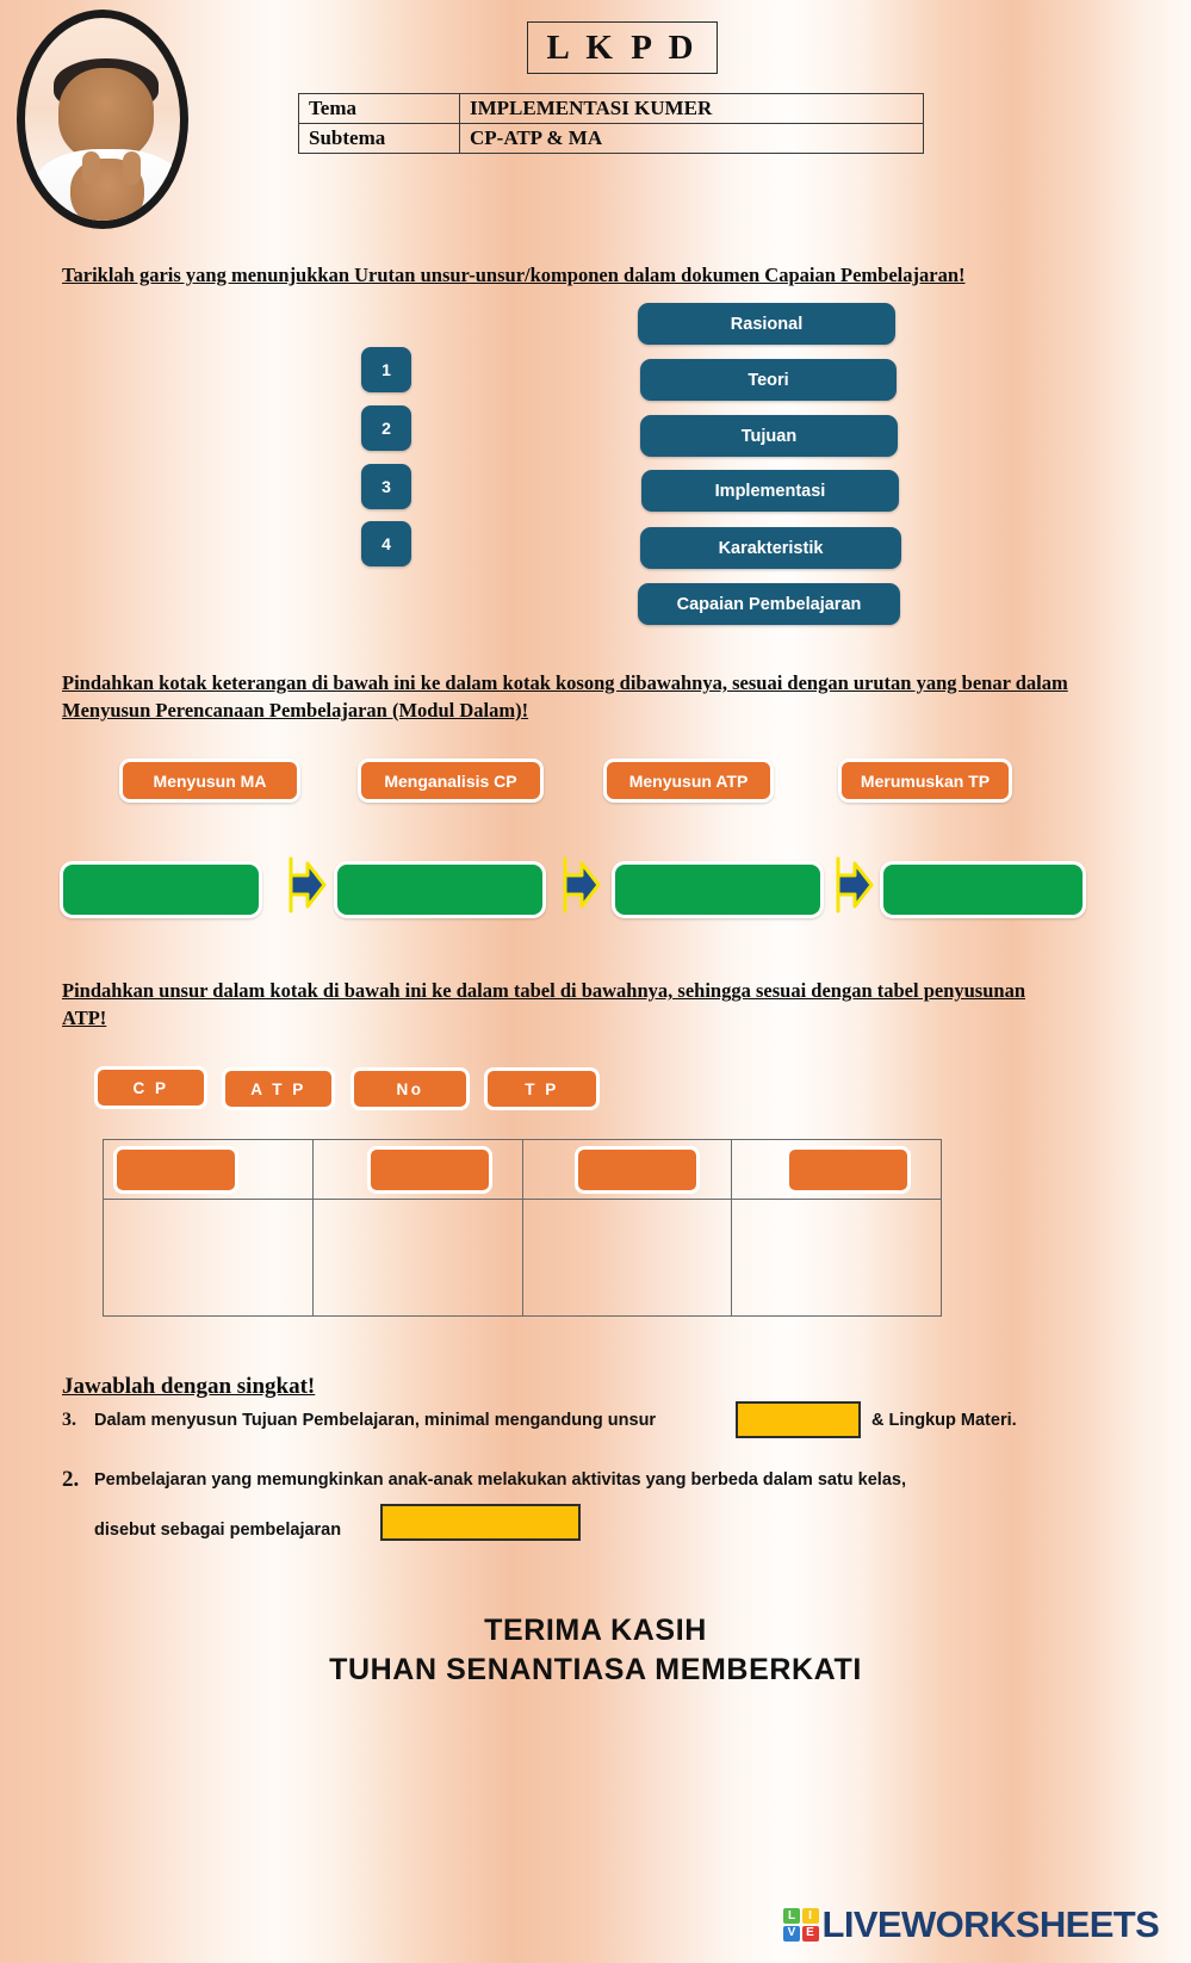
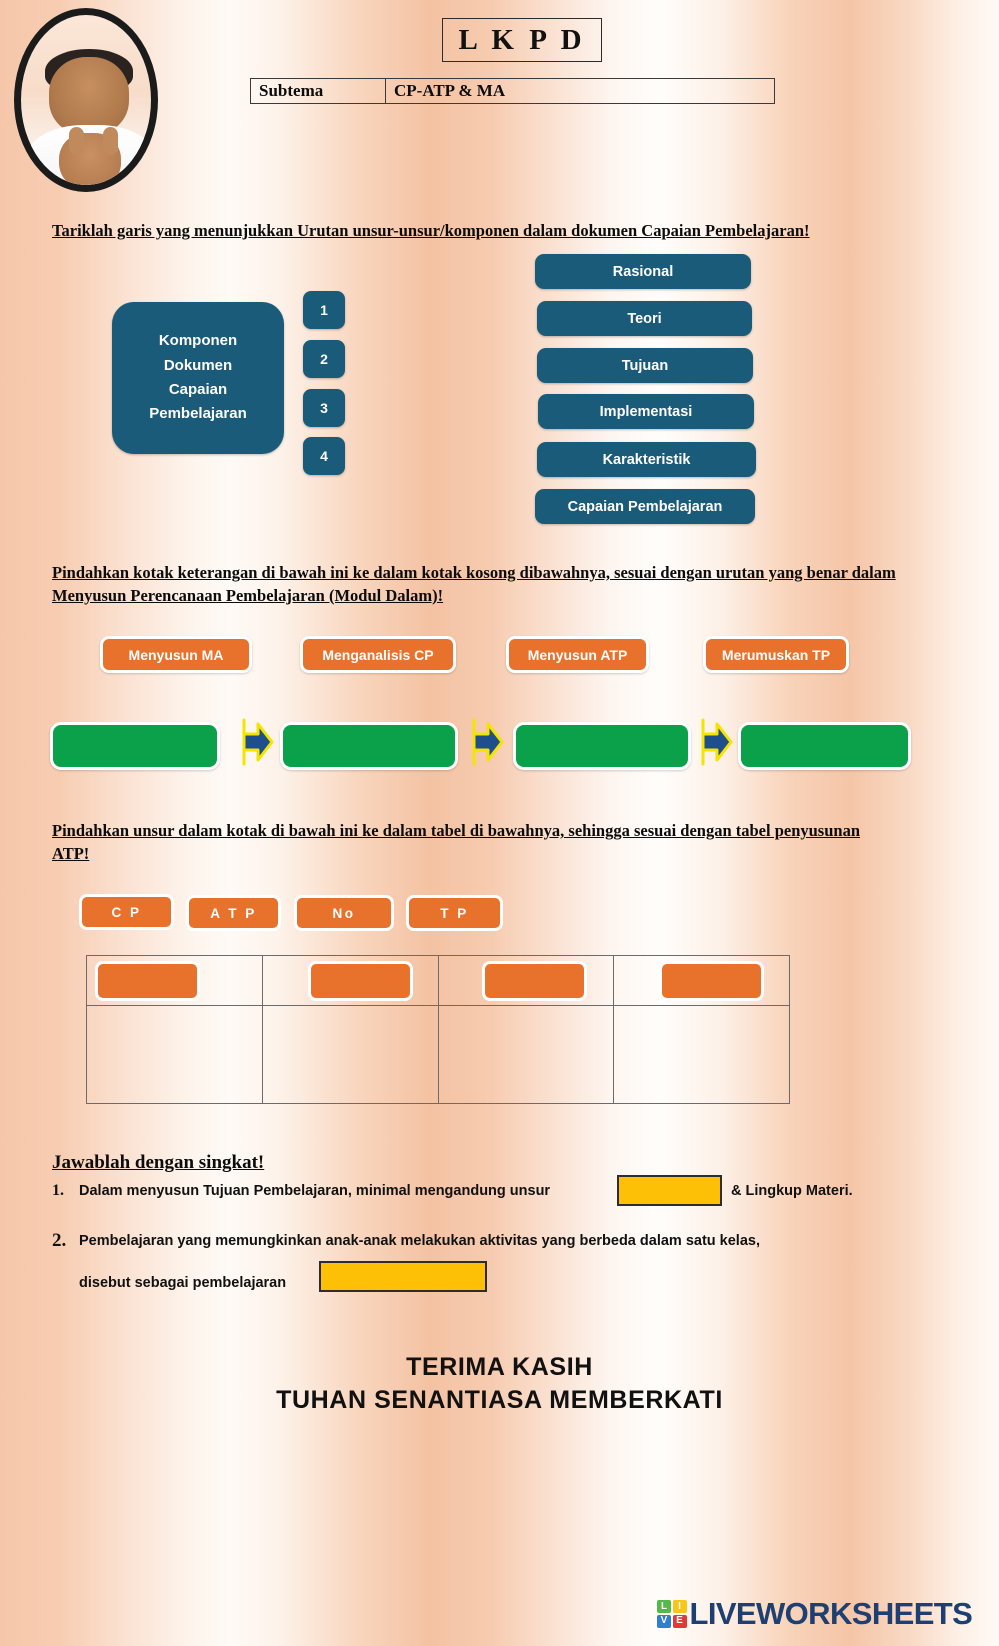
  L K P D
- Tema	IMPLEMENTASI KUMER
  Subtema	CP-ATP & MA
  Tariklah garis yang menunjukkan Urutan unsur-unsur/komponen dalam dokumen Capaian Pembelajaran!
+ Komponen
+ Dokumen
+ Capaian
+ Pembelajaran
  1
  2
  3
  4
  Rasional
  Teori
  Tujuan
  Implementasi
  Karakteristik
  Capaian Pembelajaran
  Pindahkan kotak keterangan di bawah ini ke dalam kotak kosong dibawahnya, sesuai dengan urutan yang benar dalam Menyusun Perencanaan Pembelajaran (Modul Dalam)!
  Menyusun MA
  Menganalisis CP
  Menyusun ATP
  Merumuskan TP
  Pindahkan unsur dalam kotak di bawah ini ke dalam tabel di bawahnya, sehingga sesuai dengan tabel penyusunan ATP!
  C P
  A T P
  No
  T P
  Jawablah dengan singkat!
- 3.
+ 1.
  Dalam menyusun Tujuan Pembelajaran, minimal mengandung unsur
  & Lingkup Materi.
  2.
  Pembelajaran yang memungkinkan anak-anak melakukan aktivitas yang berbeda dalam satu kelas,
  disebut sebagai pembelajaran
  TERIMA KASIH
  TUHAN SENANTIASA MEMBERKATI
  L
  I
  V
  E
  LIVEWORKSHEETS
